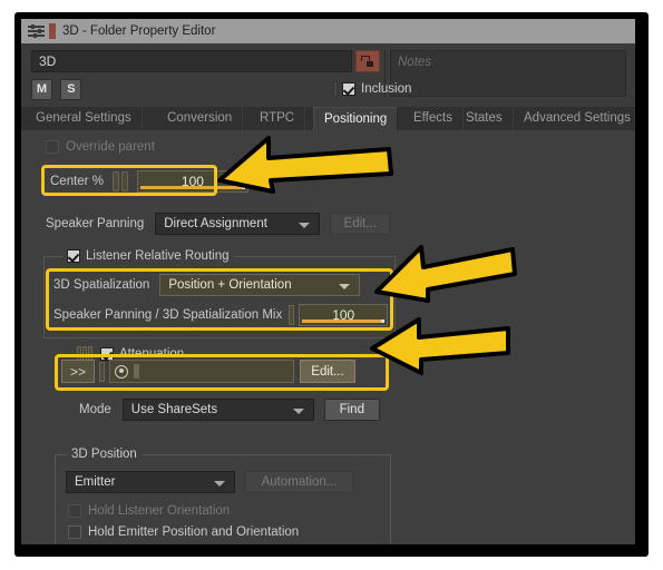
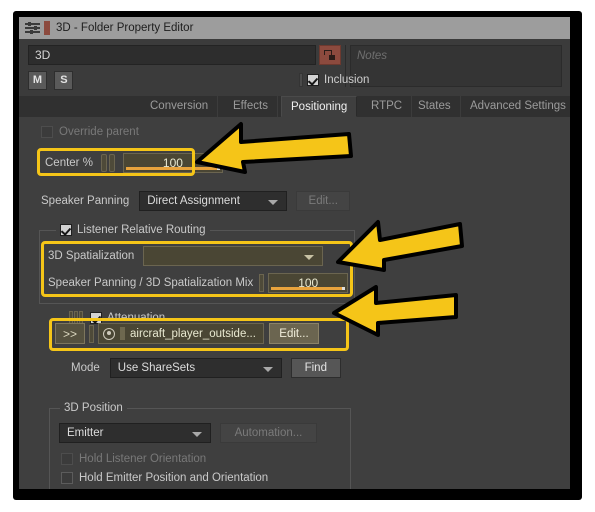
  3D - Folder Property Editor
  3D
  Notes
  M S
  Inclusion
- General Settings
  Conversion
- RTPC
+ Effects
  Positioning
- Effects
+ RTPC
  States
  Advanced Settings
  Override parent
  Center %
  100
  Speaker Panning
  Direct Assignment
  Edit...
  Listener Relative Routing
  3D Spatialization
- Position + Orientation
  Speaker Panning / 3D Spatialization Mix
  100
  Attenuation
  >>
+ aircraft_player_outside...
  Edit...
  Mode
  Use ShareSets
  Find
  3D Position
  Emitter
  Automation...
  Hold Listener Orientation
  Hold Emitter Position and Orientation
